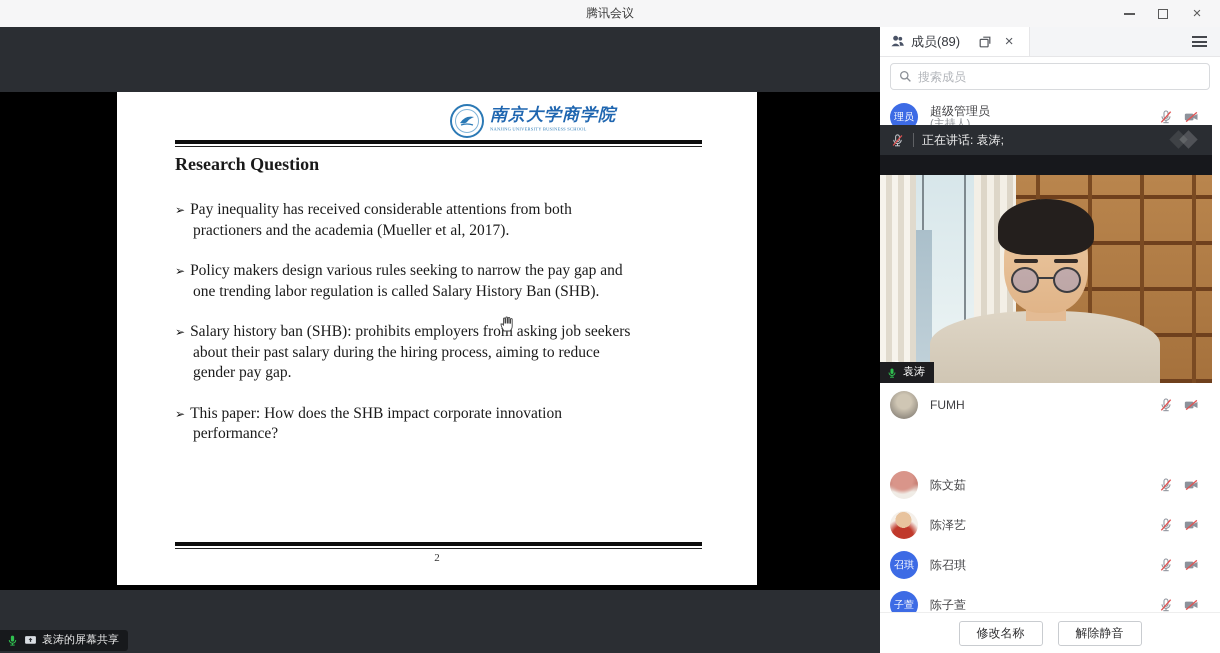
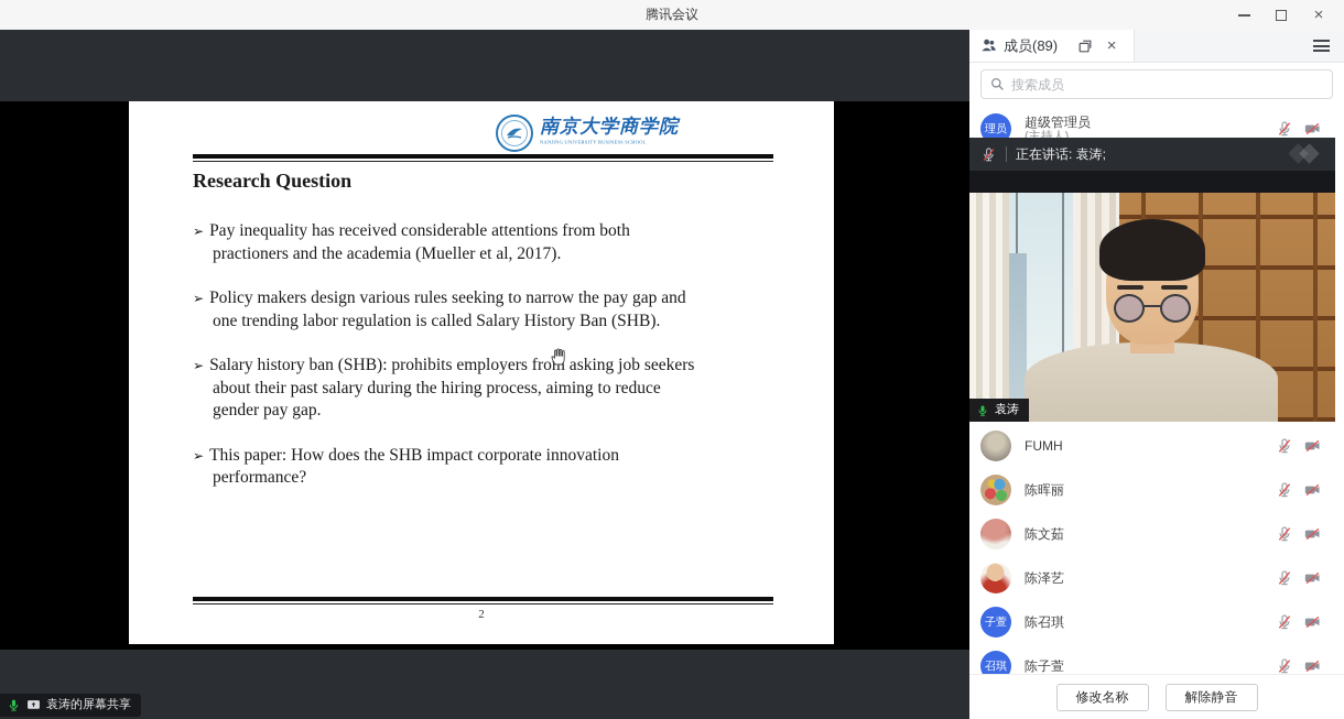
  腾讯会议
  ×
  南京大学商学院
  Research Question
  ➢ Pay inequality has received considerable attentions from both
  practioners and the academia (Mueller et al, 2017).
  ➢ Policy makers design various rules seeking to narrow the pay gap and
  one trending labor regulation is called Salary History Ban (SHB).
  ➢ Salary history ban (SHB): prohibits employers from asking job seekers
  about their past salary during the hiring process, aiming to reduce
  gender pay gap.
  ➢ This paper: How does the SHB impact corporate innovation
  performance?
  2
  袁涛的屏幕共享
  成员(89)
  ×
  搜索成员
  理员
  超级管理员
  (主持人)
  正在讲话: 袁涛;
  袁涛
  FUMH
+ 陈晖丽
  陈文茹
  陈泽艺
- 召琪
+ 子萱
  陈召琪
- 子萱
+ 召琪
  陈子萱
  修改名称
  解除静音
